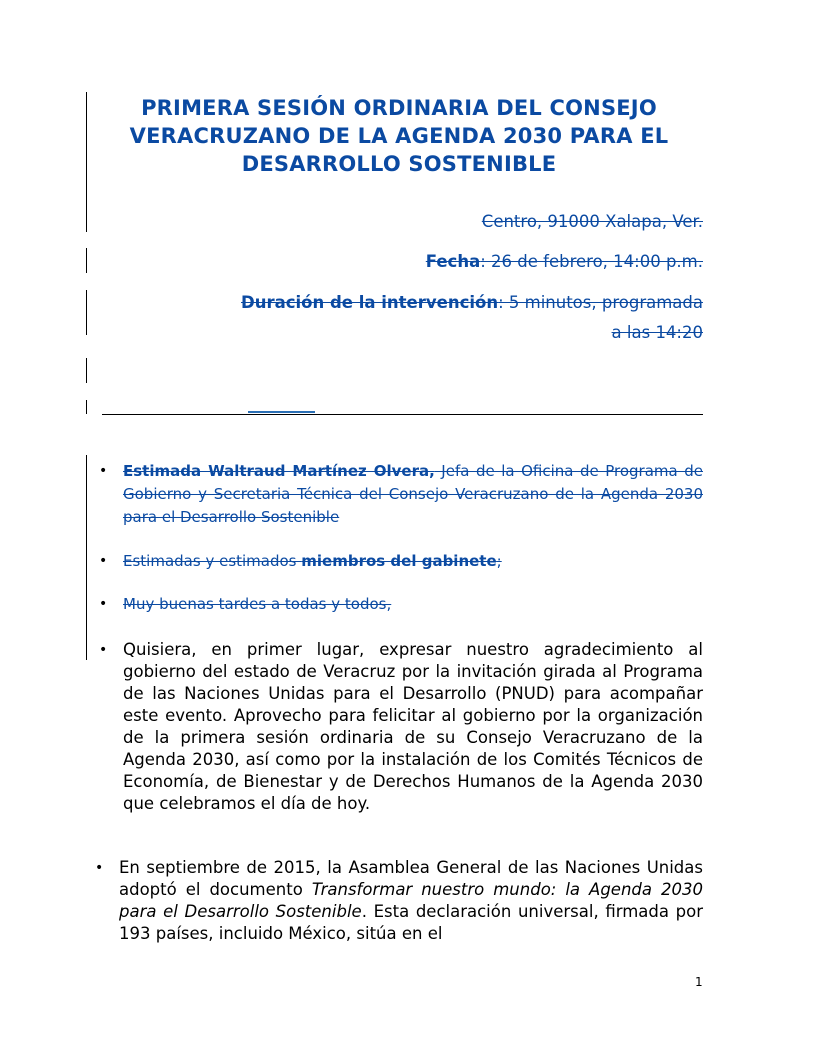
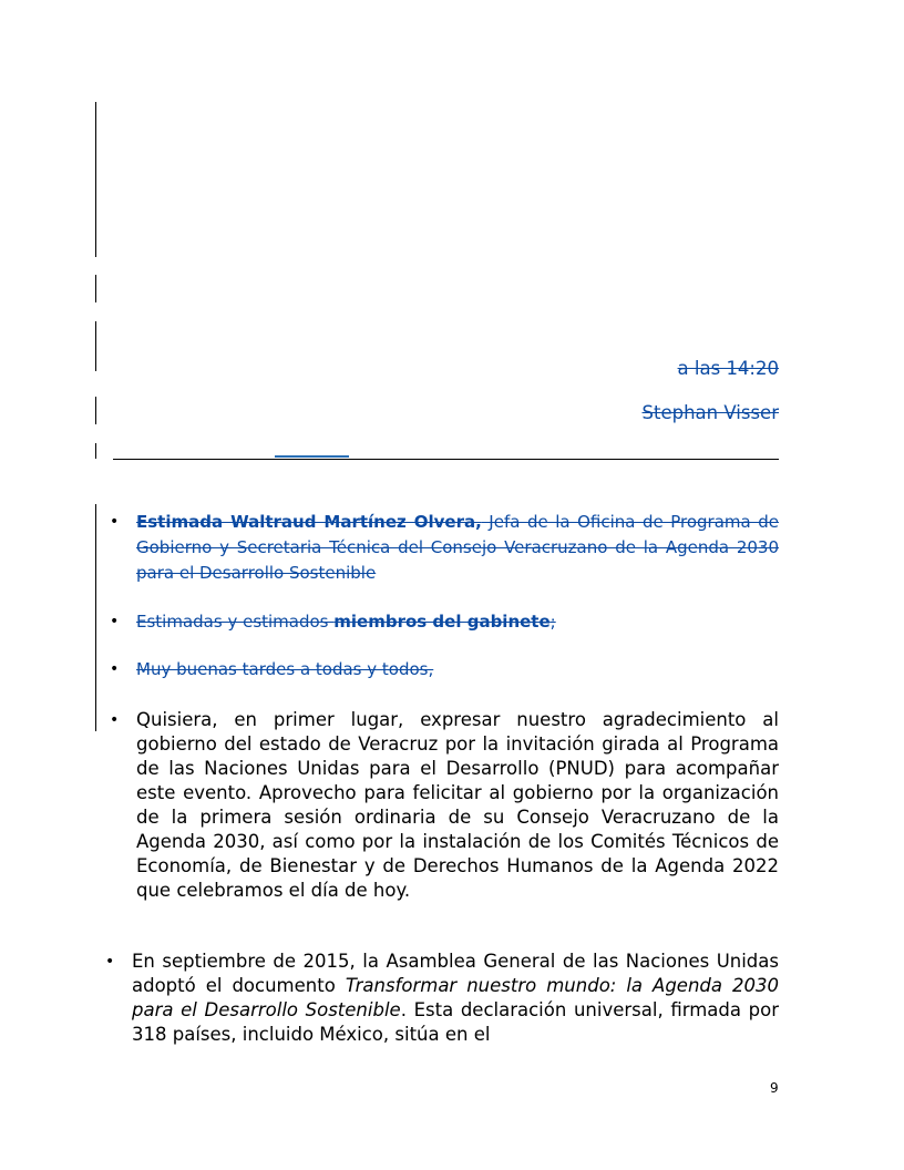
- PRIMERA SESIÓN ORDINARIA DEL CONSEJO VERACRUZANO DE LA AGENDA 2030 PARA EL DESARROLLO SOSTENIBLE
- Centro, 91000 Xalapa, Ver.
- Fecha: 26 de febrero, 14:00 p.m.
- Duración de la intervención: 5 minutos, programada
  a las 14:20
+ Stephan Visser
  •
  Estimada Waltraud Martínez Olvera, Jefa de la Oficina de Programa de Gobierno y Secretaria Técnica del Consejo Veracruzano de la Agenda 2030 para el Desarrollo Sostenible
  •
  Estimadas y estimados miembros del gabinete;
  •
  Muy buenas tardes a todas y todos,
  •
- Quisiera, en primer lugar, expresar nuestro agradecimiento al gobierno del estado de Veracruz por la invitación girada al Programa de las Naciones Unidas para el Desarrollo (PNUD) para acompañar este evento. Aprovecho para felicitar al gobierno por la organización de la primera sesión ordinaria de su Consejo Veracruzano de la Agenda 2030, así como por la instalación de los Comités Técnicos de Economía, de Bienestar y de Derechos Humanos de la Agenda 2030 que celebramos el día de hoy.
+ Quisiera, en primer lugar, expresar nuestro agradecimiento al gobierno del estado de Veracruz por la invitación girada al Programa de las Naciones Unidas para el Desarrollo (PNUD) para acompañar este evento. Aprovecho para felicitar al gobierno por la organización de la primera sesión ordinaria de su Consejo Veracruzano de la Agenda 2030, así como por la instalación de los Comités Técnicos de Economía, de Bienestar y de Derechos Humanos de la Agenda 2022 que celebramos el día de hoy.
  •
- En septiembre de 2015, la Asamblea General de las Naciones Unidas adoptó el documento Transformar nuestro mundo: la Agenda 2030 para el Desarrollo Sostenible. Esta declaración universal, firmada por 193 países, incluido México, sitúa en el
+ En septiembre de 2015, la Asamblea General de las Naciones Unidas adoptó el documento Transformar nuestro mundo: la Agenda 2030 para el Desarrollo Sostenible. Esta declaración universal, firmada por 318 países, incluido México, sitúa en el
- 1
+ 9
